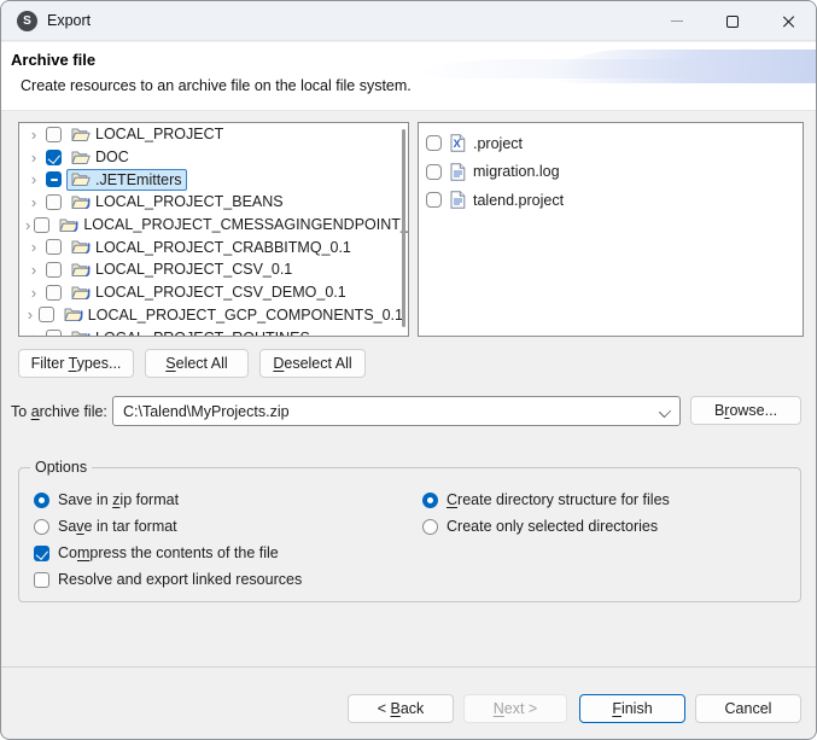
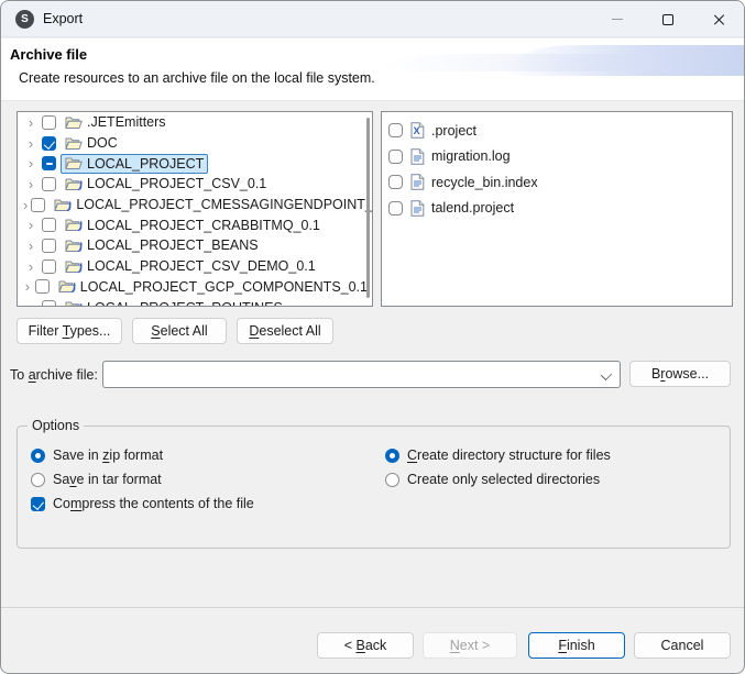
  S
  Export
  Archive file
  Create resources to an archive file on the local file system.
- LOCAL_PROJECT
+ .JETEmitters
  DOC
- .JETEmitters
+ LOCAL_PROJECT
- LOCAL_PROJECT_BEANS
+ LOCAL_PROJECT_CSV_0.1
  LOCAL_PROJECT_CMESSAGINGENDPOINT
  LOCAL_PROJECT_CRABBITMQ_0.1
- LOCAL_PROJECT_CSV_0.1
+ LOCAL_PROJECT_BEANS
  LOCAL_PROJECT_CSV_DEMO_0.1
  LOCAL_PROJECT_GCP_COMPONENTS_0.1
  X
  .project
  migration.log
+ recycle_bin.index
  talend.project
  Filter Types...
  Select All
  Deselect All
  To archive file:
- C:\Talend\MyProjects.zip
  Browse...
  Options
  Save in zip format
  Save in tar format
  Compress the contents of the file
- Resolve and export linked resources
  Create directory structure for files
  Create only selected directories
  < Back
  Next >
  Finish
  Cancel
